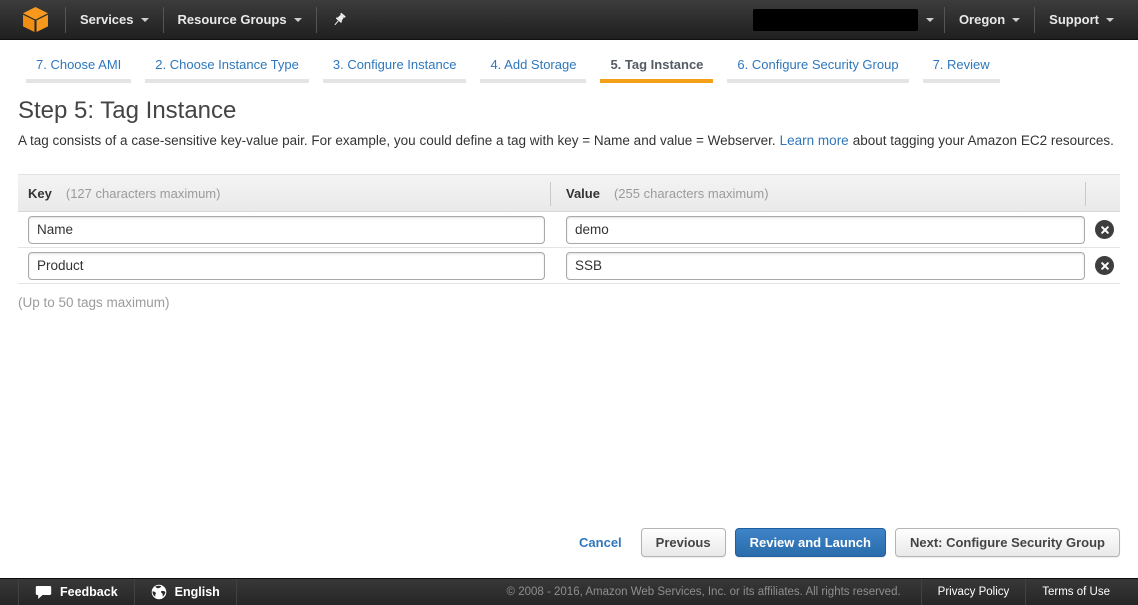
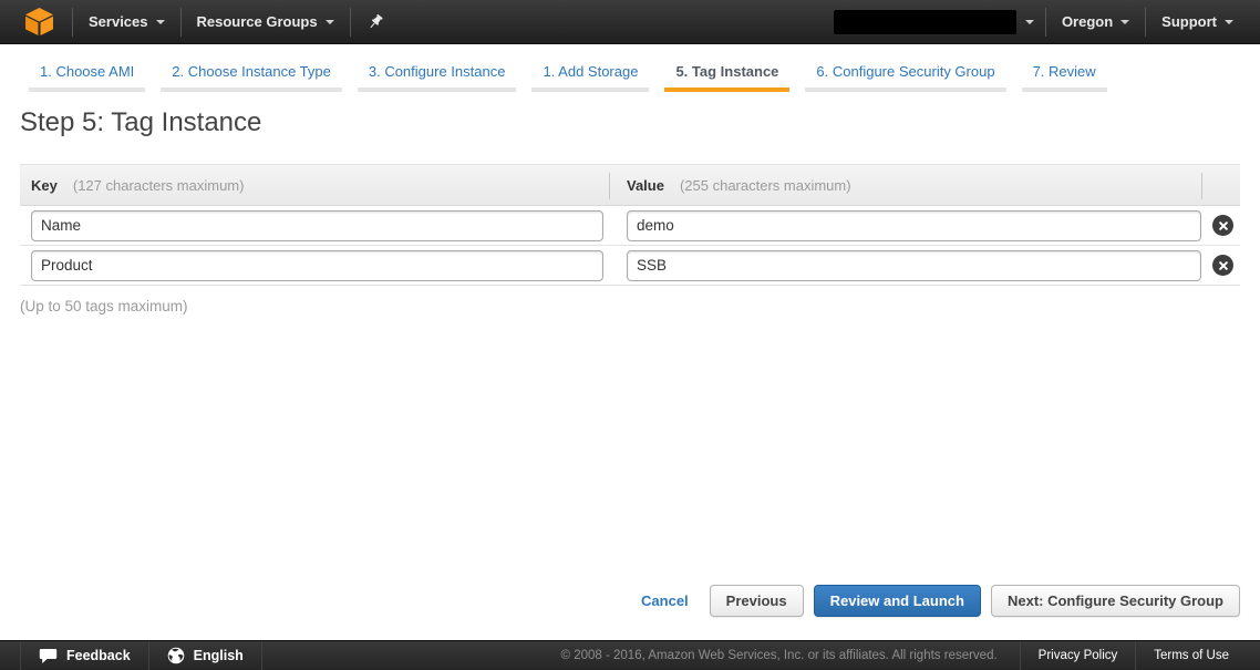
  Services
  Resource Groups
  Oregon
  Support
- 7. Choose AMI
+ 1. Choose AMI
  2. Choose Instance Type
  3. Configure Instance
- 4. Add Storage
+ 1. Add Storage
  5. Tag Instance
  6. Configure Security Group
  7. Review
  Step 5: Tag Instance
- A tag consists of a case-sensitive key-value pair. For example, you could define a tag with key = Name and value = Webserver. Learn more about tagging your Amazon EC2 resources.
  Key
  (127 characters maximum)
  Value
  (255 characters maximum)
  Name
  demo
  Product
  SSB
  (Up to 50 tags maximum)
  Cancel
  Previous
  Review and Launch
  Next: Configure Security Group
  Feedback
  English
  © 2008 - 2016, Amazon Web Services, Inc. or its affiliates. All rights reserved.
  Privacy Policy
  Terms of Use
